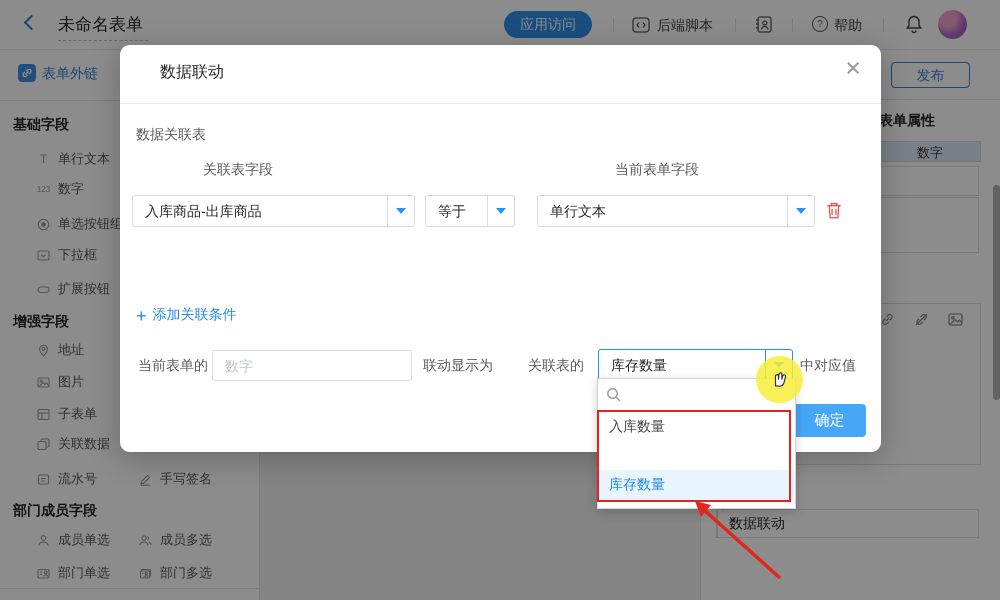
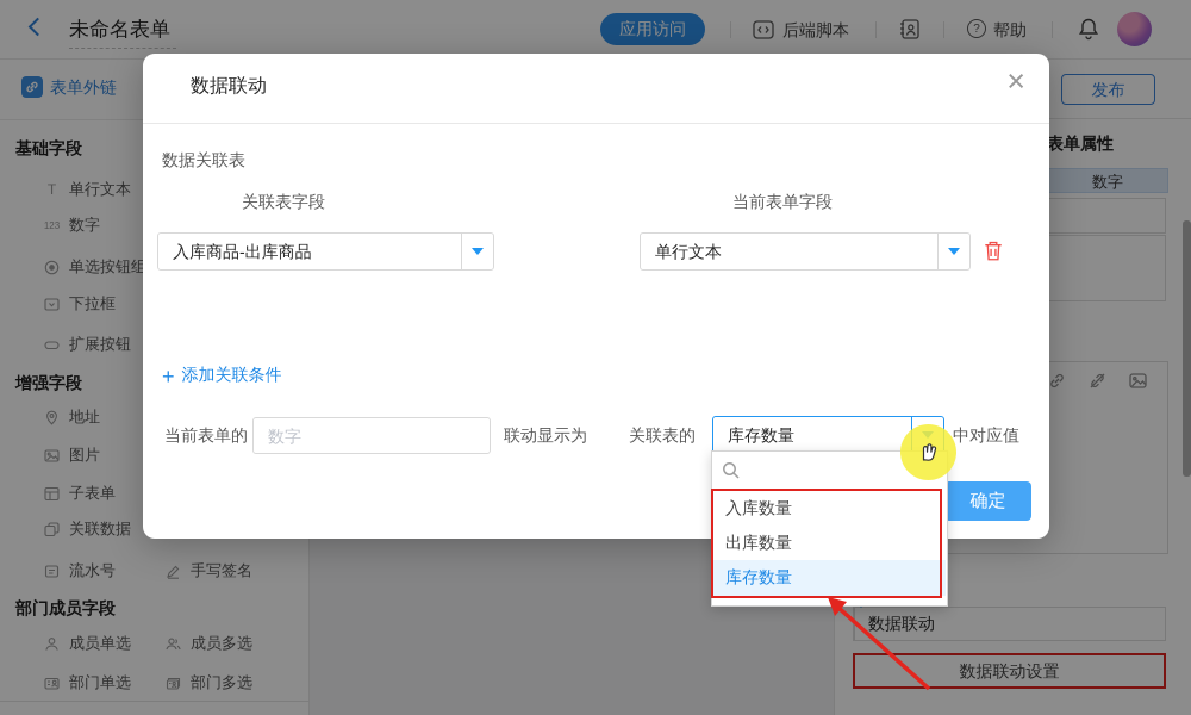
  未命名表单
  应用访问
  后端脚本
  ?
  帮助
  发布
  表单外链
  基础字段
  T
  单行文本
  123
  数字
  单选按钮组
  下拉框
  扩展按钮
  增强字段
  地址
  图片
  子表单
  关联数据
  流水号
  手写签名
  部门成员字段
  成员单选
  成员多选
  部门单选
  部门多选
  表单属性
  数字
  数据联动
+ 数据联动设置
  数据联动
  ×
  数据关联表
  关联表字段
  当前表单字段
  入库商品-出库商品
- 等于
  单行文本
  +
  添加关联条件
  当前表单的
  数字
  联动显示为
  关联表的
  库存数量
  中对应值
  确定
  入库数量
+ 出库数量
  库存数量
